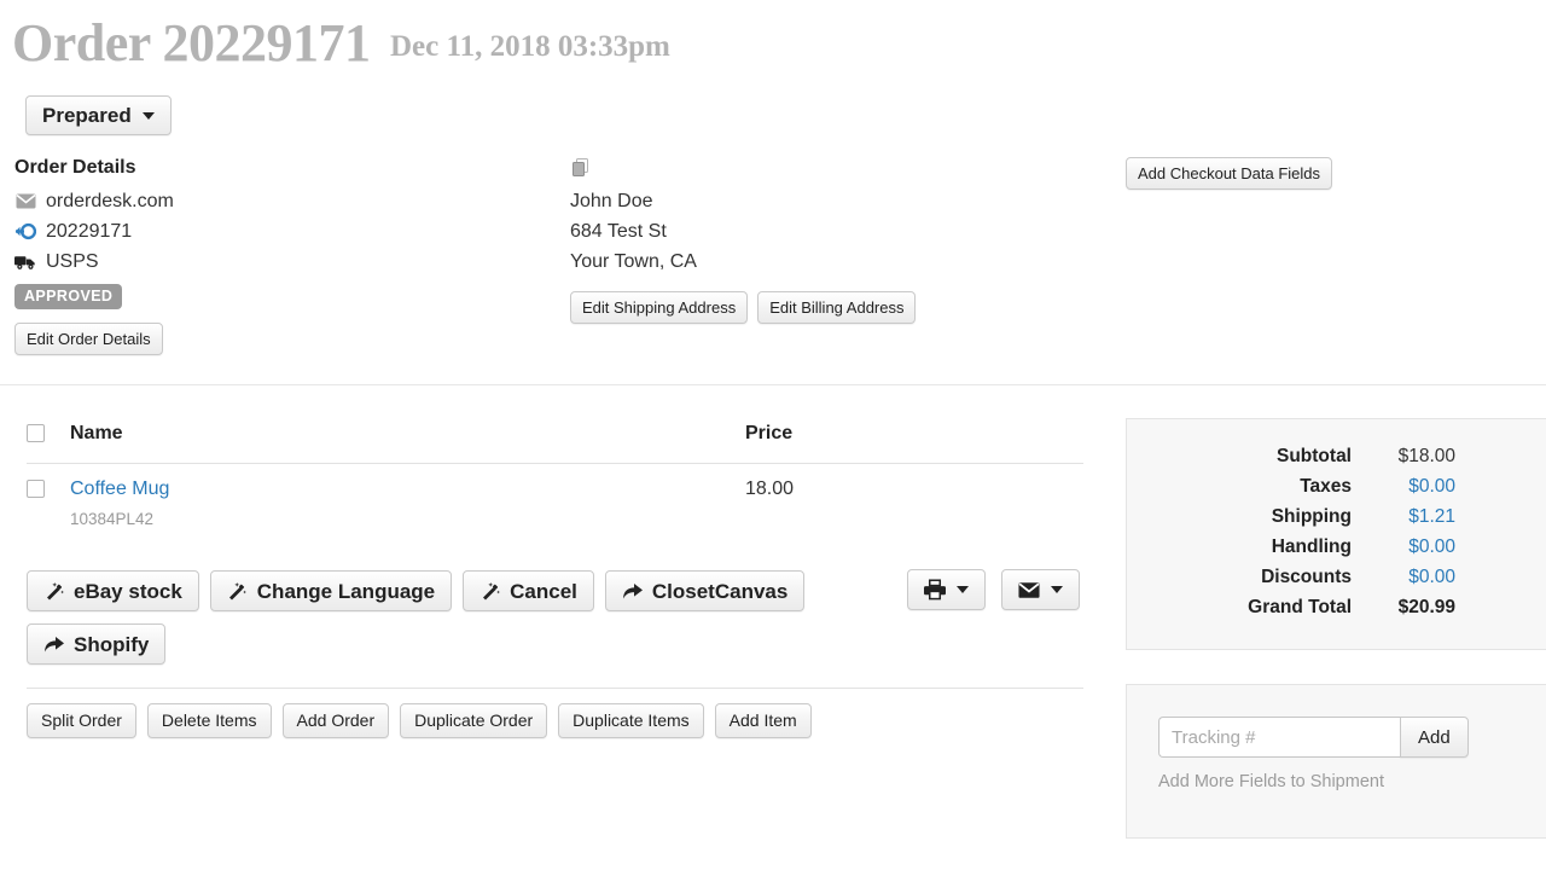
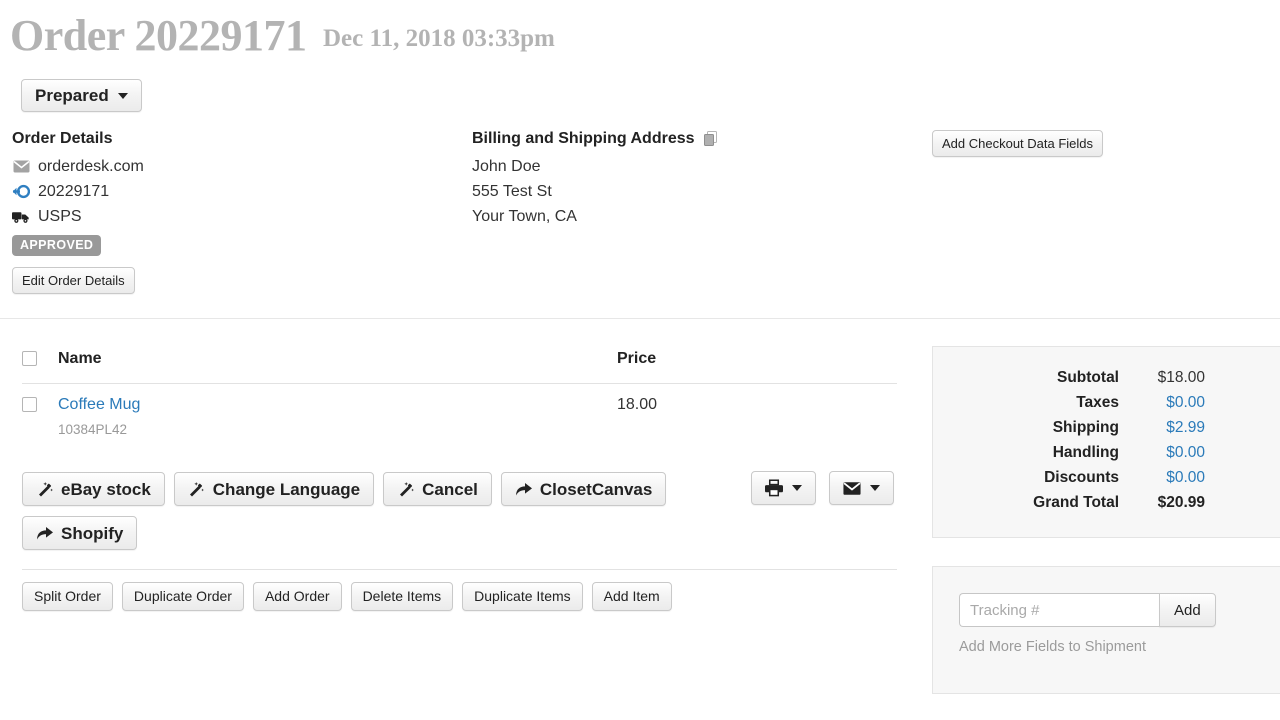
  Order 20229171 Dec 11, 2018 03:33pm
  Prepared
  Order Details
  orderdesk.com
  20229171
  USPS
  APPROVED
  Edit Order Details
+ Billing and Shipping Address
  John Doe
- 684 Test St
+ 555 Test St
  Your Town, CA
- Edit Shipping Address
- Edit Billing Address
  Add Checkout Data Fields
  	Name	Price
  	Coffee Mug 10384PL42	18.00
  eBay stock
  Change Language
  Cancel
  ClosetCanvas
  Shopify
  Split Order
- Delete Items
+ Duplicate Order
  Add Order
- Duplicate Order
+ Delete Items
  Duplicate Items
  Add Item
  Subtotal
  $18.00
  Taxes
  $0.00
  Shipping
- $1.21
+ $2.99
  Handling
  $0.00
  Discounts
  $0.00
  Grand Total
  $20.99
  Tracking #
  Add
  Add More Fields to Shipment
